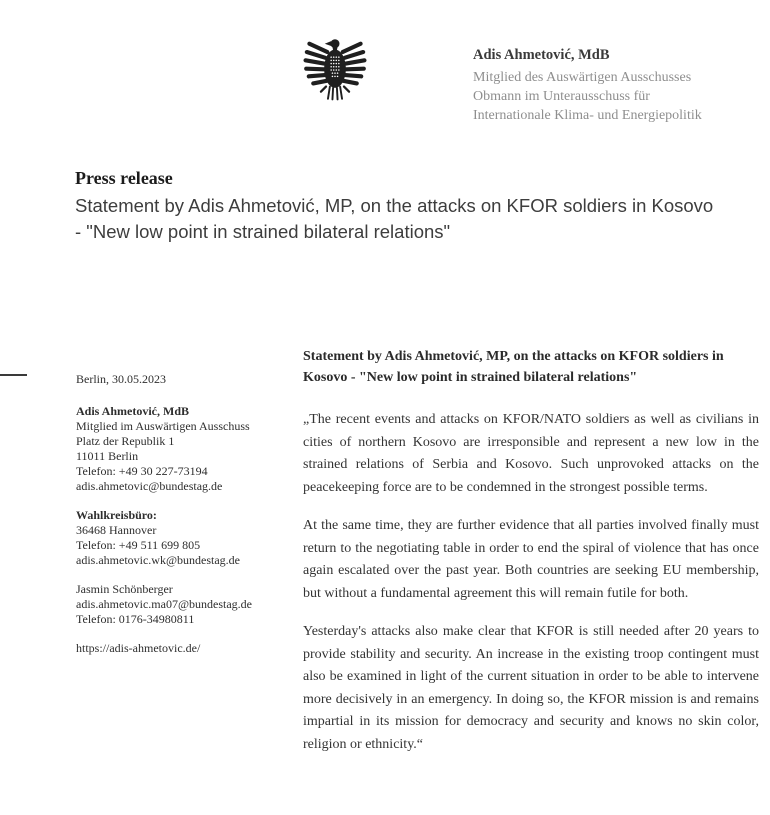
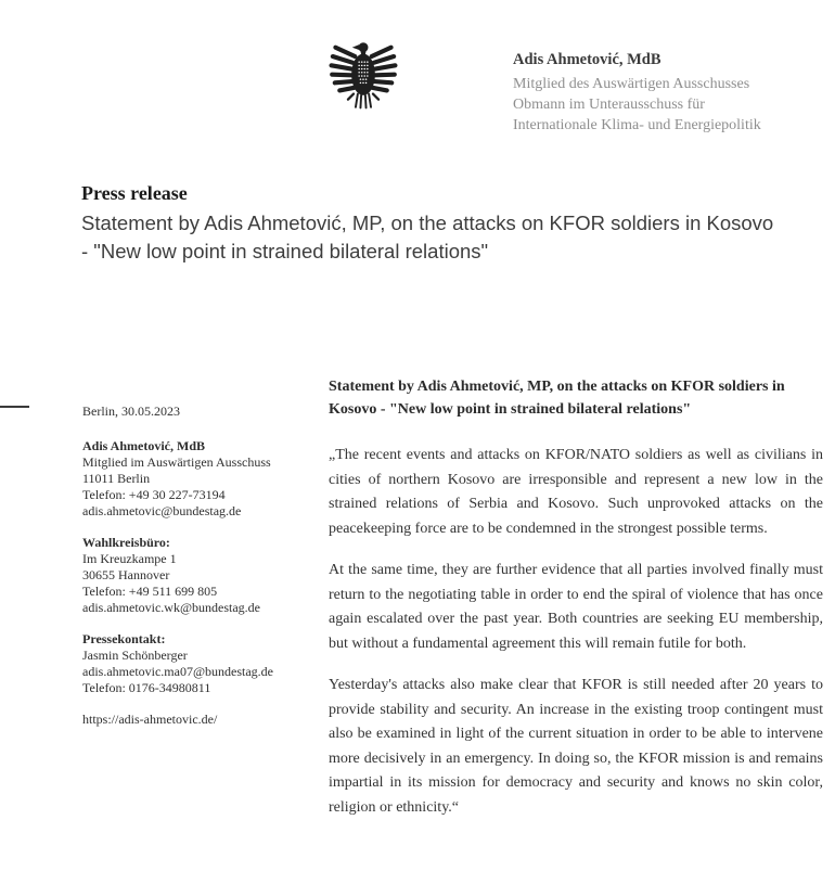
  Adis Ahmetović, MdB
  Mitglied des Auswärtigen Ausschusses
  Obmann im Unterausschuss für
  Internationale Klima- und Energiepolitik
  Press release
  Statement by Adis Ahmetović, MP, on the attacks on KFOR soldiers in Kosovo - "New low point in strained bilateral relations"
  Berlin, 30.05.2023
  Adis Ahmetović, MdB
  Mitglied im Auswärtigen Ausschuss
- Platz der Republik 1
  11011 Berlin
  Telefon: +49 30 227-73194
  adis.ahmetovic@bundestag.de
  Wahlkreisbüro:
+ Im Kreuzkampe 1
- 36468 Hannover
+ 30655 Hannover
  Telefon: +49 511 699 805
  adis.ahmetovic.wk@bundestag.de
+ Pressekontakt:
  Jasmin Schönberger
  adis.ahmetovic.ma07@bundestag.de
  Telefon: 0176-34980811
  https://adis-ahmetovic.de/
  Statement by Adis Ahmetović, MP, on the attacks on KFOR soldiers in Kosovo - "New low point in strained bilateral relations"
  „The recent events and attacks on KFOR/NATO soldiers as well as civilians in cities of northern Kosovo are irresponsible and represent a new low in the strained relations of Serbia and Kosovo. Such unprovoked attacks on the peacekeeping force are to be condemned in the strongest possible terms.
  At the same time, they are further evidence that all parties involved finally must return to the negotiating table in order to end the spiral of violence that has once again escalated over the past year. Both countries are seeking EU membership, but without a fundamental agreement this will remain futile for both.
  Yesterday's attacks also make clear that KFOR is still needed after 20 years to provide stability and security. An increase in the existing troop contingent must also be examined in light of the current situation in order to be able to intervene more decisively in an emergency. In doing so, the KFOR mission is and remains impartial in its mission for democracy and security and knows no skin color, religion or ethnicity.“
